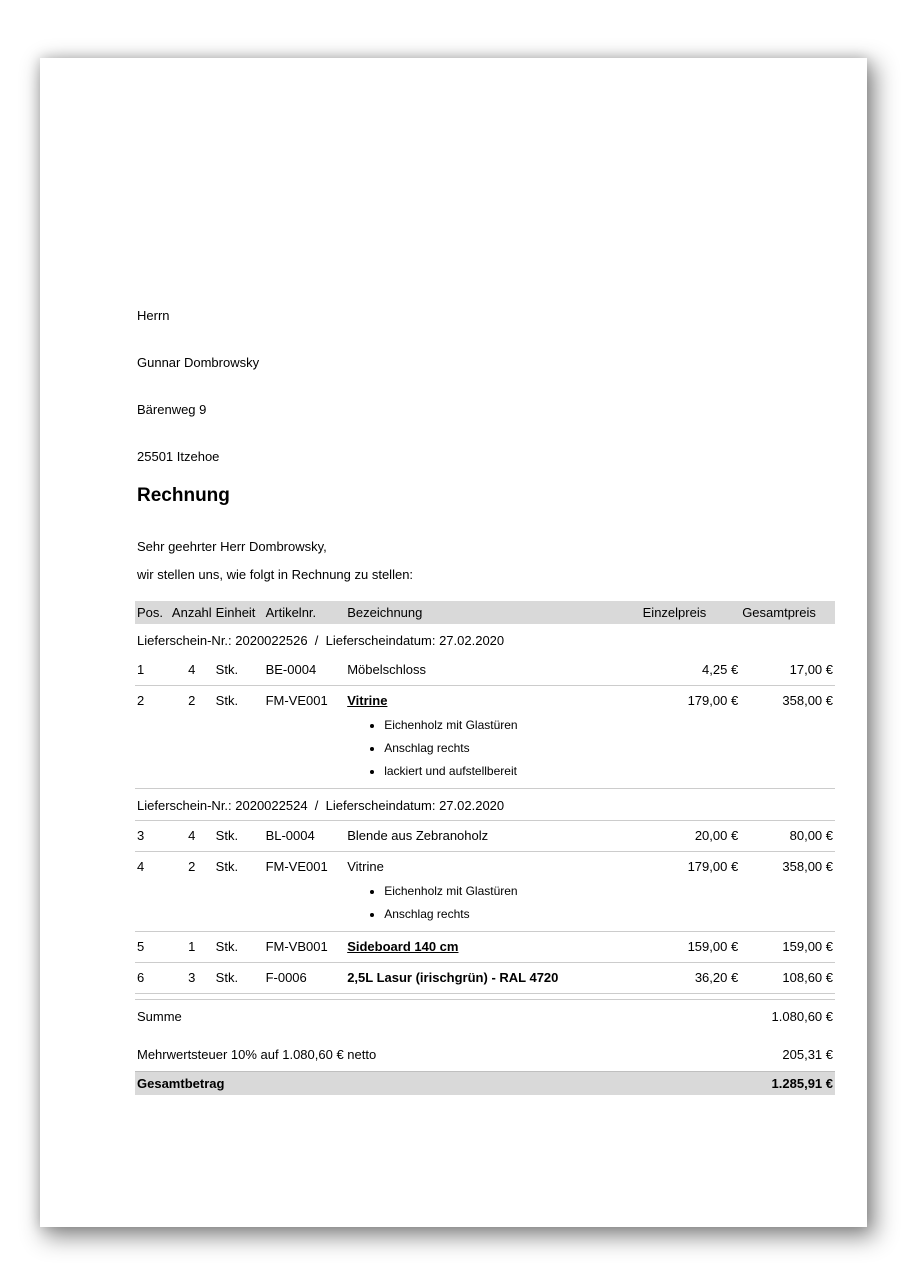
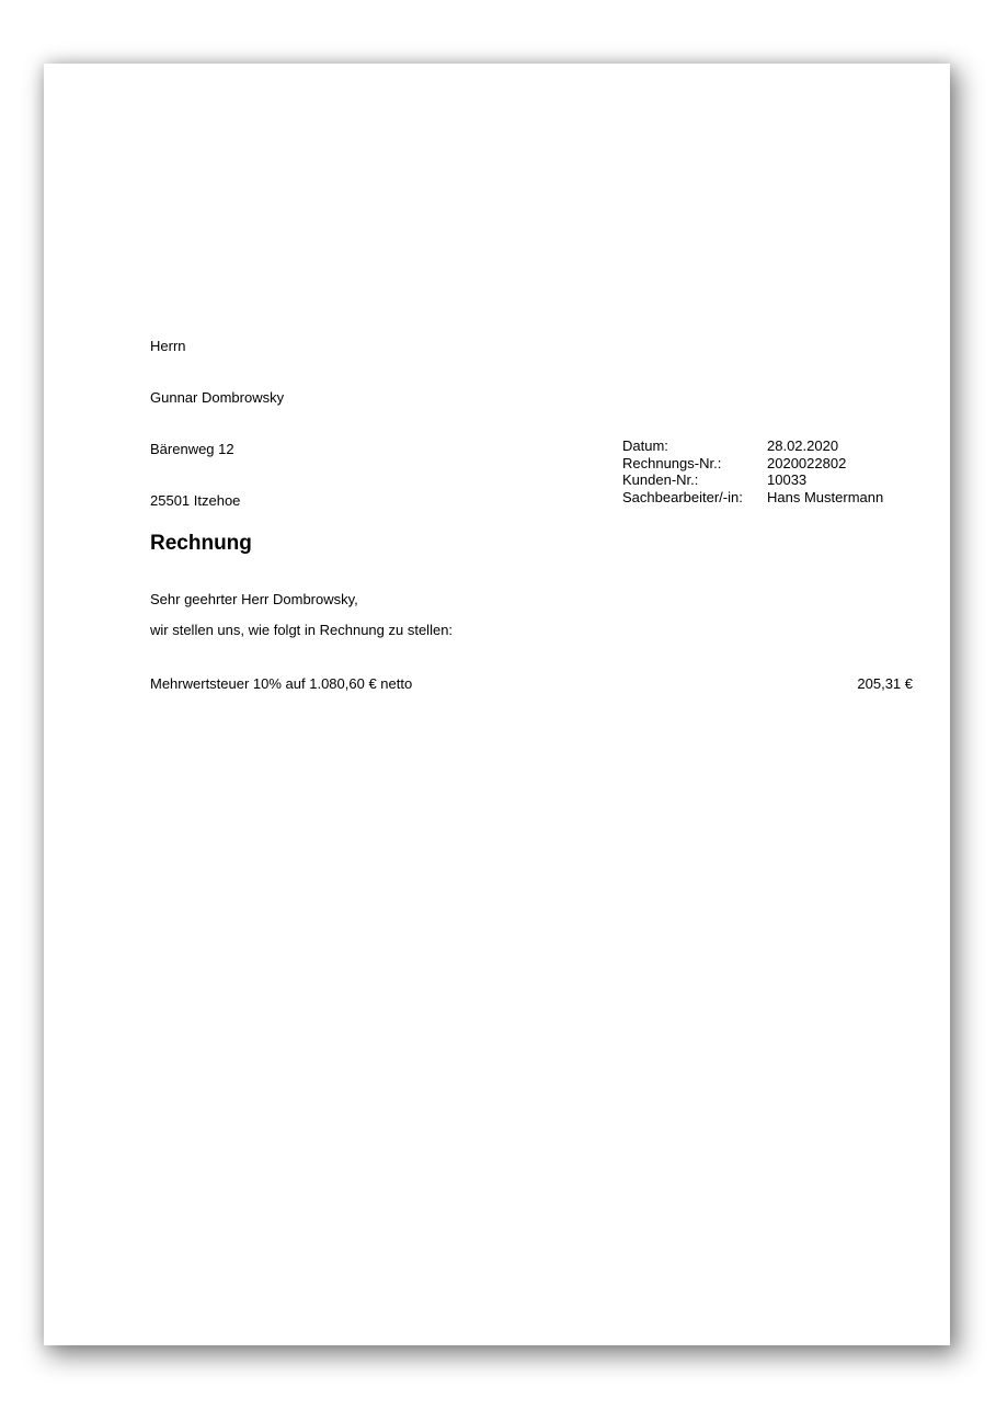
  Herrn
  Gunnar Dombrowsky
- Bärenweg 9
+ Bärenweg 12
  25501 Itzehoe
+ Datum:
+ 28.02.2020
+ Rechnungs-Nr.:
+ 2020022802
+ Kunden-Nr.:
+ 10033
+ Sachbearbeiter/-in:
+ Hans Mustermann
  Rechnung
  Sehr geehrter Herr Dombrowsky,
  wir stellen uns, wie folgt in Rechnung zu stellen:
- Pos.	Anzahl	Einheit	Artikelnr.	Bezeichnung	Einzelpreis	Gesamtpreis
- Lieferschein-Nr.: 2020022526 / Lieferscheindatum: 27.02.2020
- 1	4	Stk.	BE-0004	Möbelschloss	4,25 €	17,00 €
- 2	2	Stk.	FM-VE001	Vitrine Eichenholz mit Glastüren Anschlag rechts lackiert und aufstellbereit	179,00 €	358,00 €
- Lieferschein-Nr.: 2020022524 / Lieferscheindatum: 27.02.2020
- 3	4	Stk.	BL-0004	Blende aus Zebranoholz	20,00 €	80,00 €
- 4	2	Stk.	FM-VE001	Vitrine Eichenholz mit Glastüren Anschlag rechts	179,00 €	358,00 €
- 5	1	Stk.	FM-VB001	Sideboard 140 cm	159,00 €	159,00 €
- 6	3	Stk.	F-0006	2,5L Lasur (irischgrün) - RAL 4720	36,20 €	108,60 €
- Summe
- 1.080,60 €
  Mehrwertsteuer 10% auf 1.080,60 € netto
  205,31 €
- Gesamtbetrag
- 1.285,91 €
